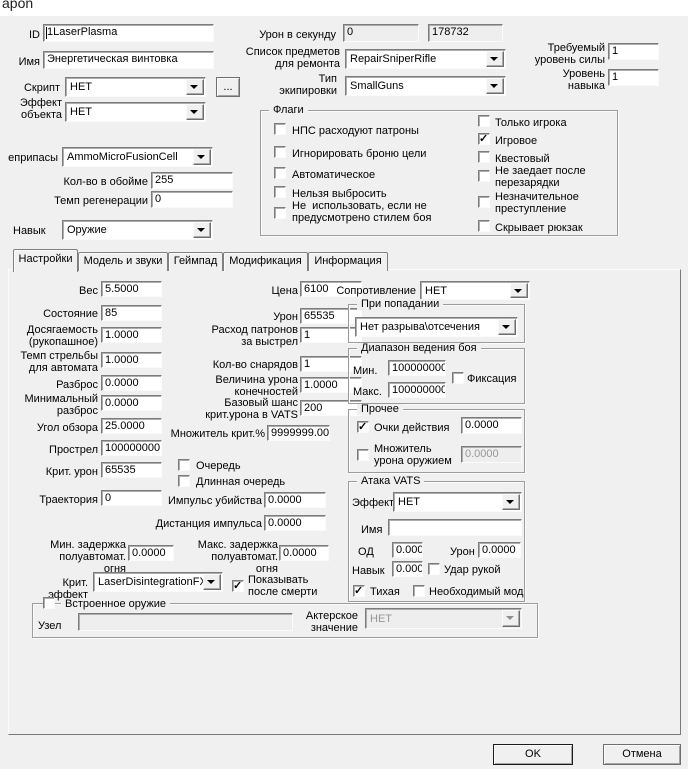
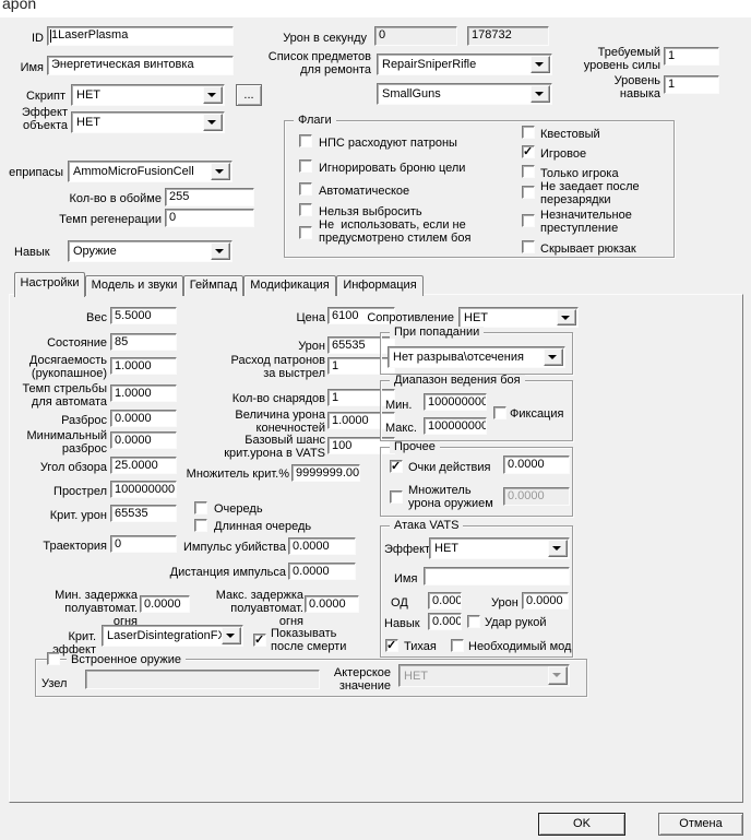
  apon
  ID
  1LaserPlasma
  Имя
  Энергетическая винтовка
  Скрипт
  НЕТ
  ...
  Эффект
  объекта
  НЕТ
  Урон в секунду
  0
  178732
  Список предметов
  для ремонта
  RepairSniperRifle
- Тип
- экипировки
  SmallGuns
  Требуемый
  уровень силы
  1
  Уровень
  навыка
  1
  Флаги
  НПС расходуют патроны
  Игнорировать броню цели
  Автоматическое
  Нельзя выбросить
  Не использовать, если не
  предусмотрено стилем боя
- Только игрока
+ Квестовый
  Игровое
- Квестовый
+ Только игрока
  Не заедает после
  перезарядки
  Незначительное
  преступление
  Скрывает рюкзак
  еприпасы
  AmmoMicroFusionCell
  Кол-во в обойме
  255
  Темп регенерации
  0
  Навык
  Оружие
  Настройки
  Модель и звуки
  Геймпад
  Модификация
  Информация
  Вес
  5.5000
  Состояние
  85
  Досягаемость
  (рукопашное)
  1.0000
  Темп стрельбы
  для автомата
  1.0000
  Разброс
  0.0000
  Минимальный
  разброс
  0.0000
  Угол обзора
  25.0000
  Прострел
  100000000
  Крит. урон
  65535
  Траектория
  0
  Цена
  6100
  Урон
  65535
  Расход патронов
  за выстрел
  1
  Кол-во снарядов
  1
  Величина урона
  конечностей
  1.0000
  Базовый шанс
  крит.урона в VATS
- 200
+ 100
  Множитель крит.%
  9999999.00
  Очередь
  Длинная очередь
  Импульс убийства
  0.0000
  Дистанция импульса
  0.0000
  Сопротивление
  НЕТ
  При попадании
  Нет разрыва\отсечения
  Диапазон ведения боя
  Мин.
  100000000
  Макс.
  100000000
  Фиксация
  Прочее
  Очки действия
  0.0000
  Множитель
  урона оружием
  0.0000
  Атака VATS
  Эффект
  НЕТ
  Имя
  ОД
  0.000
  Урон
  0.0000
  Навык
  0.000
  Удар рукой
  Тихая
  Необходимый мод
  Мин. задержка
  полуавтомат. огня
  0.0000
  Макс. задержка
  полуавтомат. огня
  0.0000
  Крит. эффект
  LaserDisintegrationF
  Показывать
  после смерти
  Встроенное оружие
  Узел
  Актерское
  значение
  НЕТ
  OK
  Отмена
